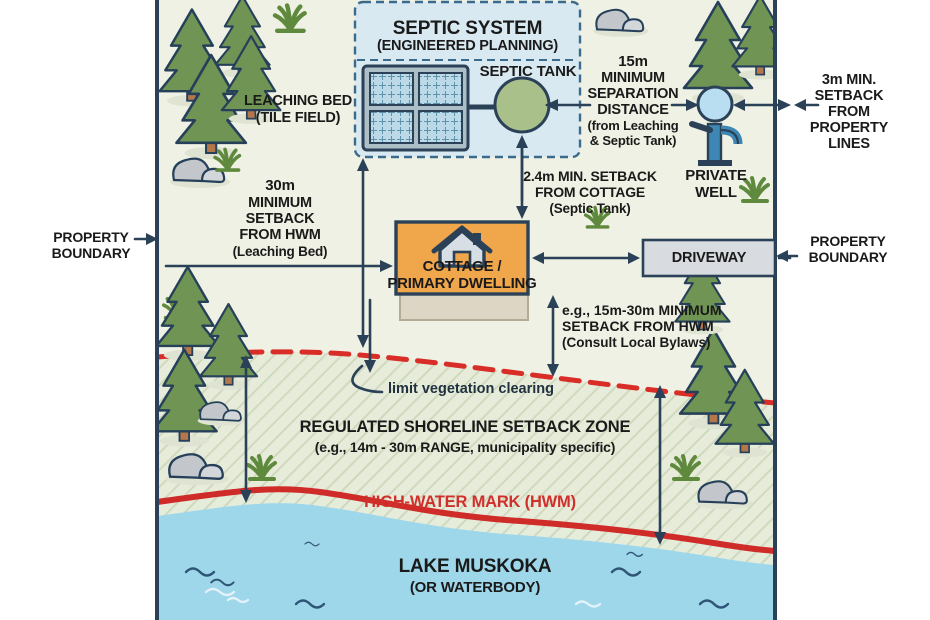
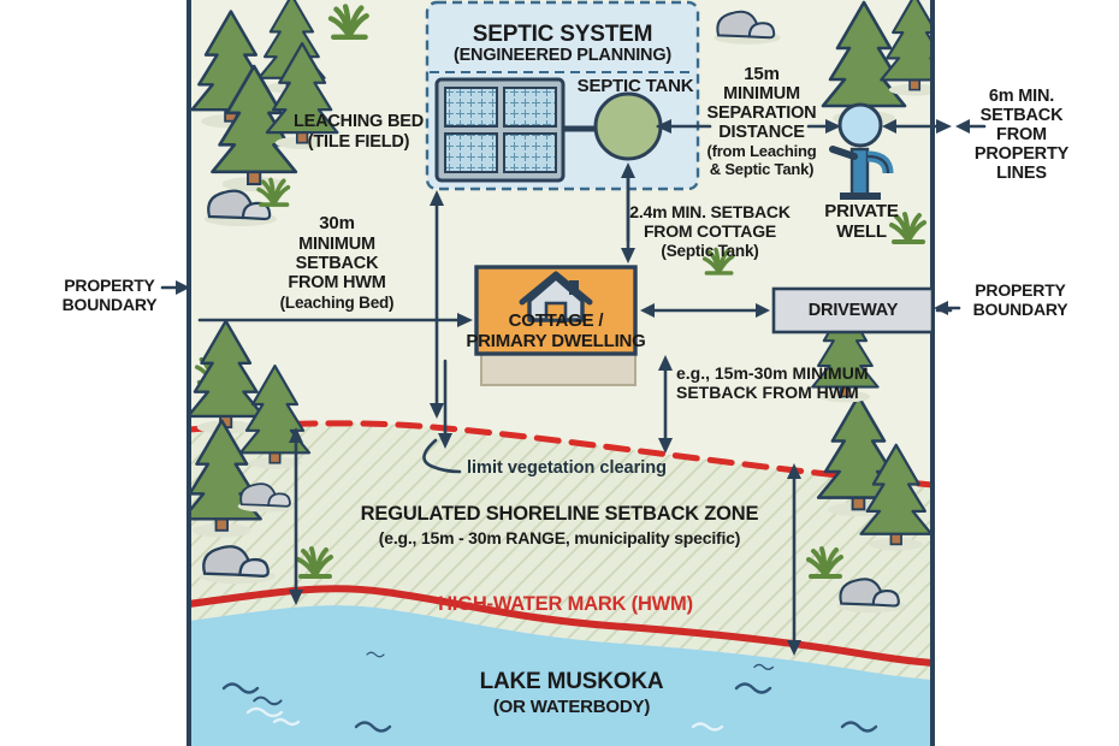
  SEPTIC SYSTEM
  (ENGINEERED PLANNING)
  SEPTIC TANK
  LEACHING BED
  (TILE FIELD)
  15m
  MINIMUM
  SEPARATION
  DISTANCE
  (from Leaching
  & Septic Tank)
- 3m MIN.
+ 6m MIN.
  SETBACK
  FROM
  PROPERTY
  LINES
  PRIVATE
  WELL
  30m
  MINIMUM
  SETBACK
  FROM HWM
  (Leaching Bed)
  2.4m MIN. SETBACK
  FROM COTTAGE
  (Septic Tank)
  COTTAGE /
  PRIMARY DWELLING
  DRIVEWAY
  PROPERTY
  BOUNDARY
  PROPERTY
  BOUNDARY
  e.g., 15m-30m MINIMUM
  SETBACK FROM HWM
- (Consult Local Bylaws)
  limit vegetation clearing
  REGULATED SHORELINE SETBACK ZONE
- (e.g., 14m - 30m RANGE, municipality specific)
+ (e.g., 15m - 30m RANGE, municipality specific)
  HIGH-WATER MARK (HWM)
  LAKE MUSKOKA
  (OR WATERBODY)
